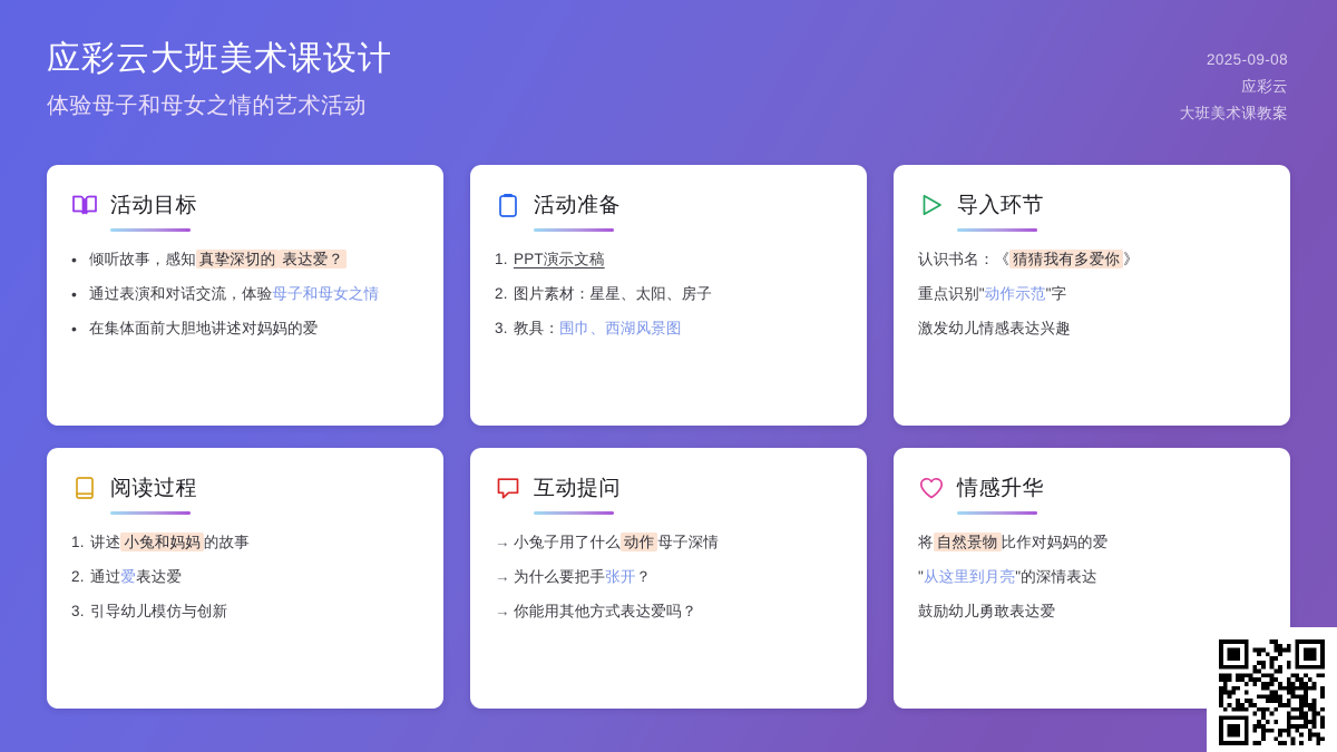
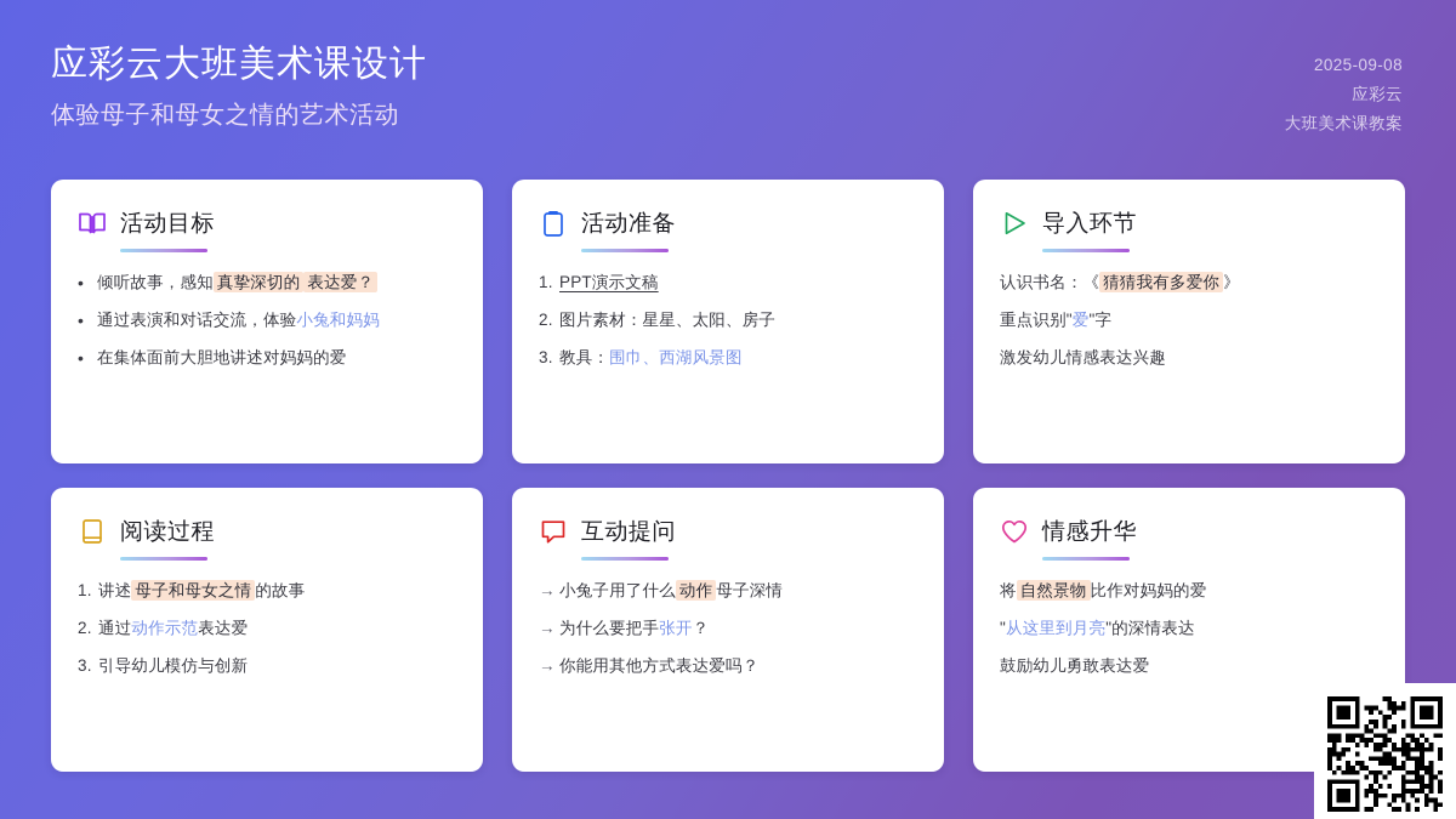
  应彩云大班美术课设计
  体验母子和母女之情的艺术活动
  2025-09-08
  应彩云
  大班美术课教案
  活动目标
  •
  倾听故事，感知 真挚深切的 表达爱？
  •
- 通过表演和对话交流，体验母子和母女之情
+ 通过表演和对话交流，体验小兔和妈妈
  •
  在集体面前大胆地讲述对妈妈的爱
  活动准备
  1.
  PPT演示文稿
  2.
  图片素材：星星、太阳、房子
  3.
  教具：围巾、西湖风景图
  导入环节
  认识书名：《 猜猜我有多爱你 》
- 重点识别"动作示范"字
+ 重点识别"爱"字
  激发幼儿情感表达兴趣
  阅读过程
  1.
- 讲述 小兔和妈妈 的故事
+ 讲述 母子和母女之情 的故事
  2.
- 通过爱表达爱
+ 通过动作示范表达爱
  3.
  引导幼儿模仿与创新
  互动提问
  →
  小兔子用了什么 动作 母子深情
  →
  为什么要把手张开？
  →
  你能用其他方式表达爱吗？
  情感升华
  将 自然景物 比作对妈妈的爱
  "从这里到月亮"的深情表达
  鼓励幼儿勇敢表达爱
